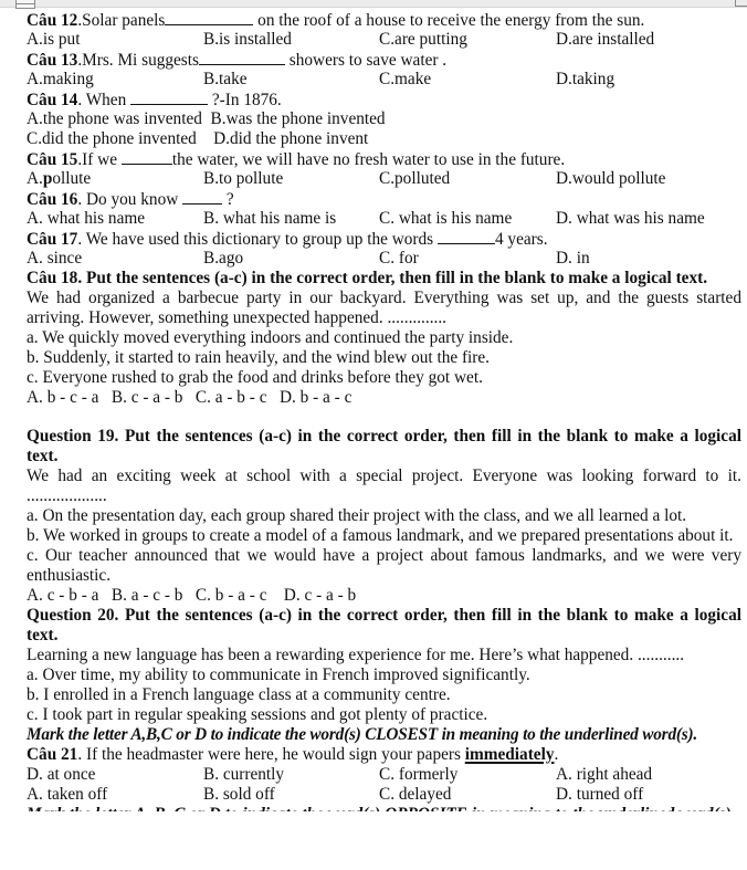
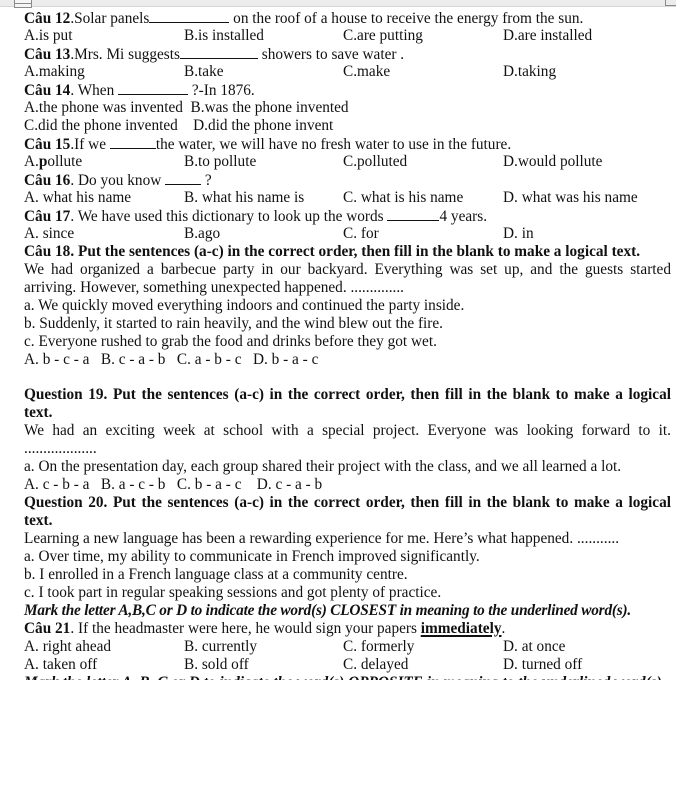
  Câu 12.Solar panels on the roof of a house to receive the energy from the sun.
  A.is put
  B.is installed
  C.are putting
  D.are installed
  Câu 13.Mrs. Mi suggests showers to save water .
  A.making
  B.take
  C.make
  D.taking
  Câu 14. When ?-In 1876.
  A.the phone was invented B.was the phone invented
  C.did the phone invented D.did the phone invent
  Câu 15.If we the water, we will have no fresh water to use in the future.
  A.pollute
  B.to pollute
  C.polluted
  D.would pollute
  Câu 16. Do you know ?
  A. what his name
  B. what his name is
  C. what is his name
  D. what was his name
- Câu 17. We have used this dictionary to group up the words 4 years.
+ Câu 17. We have used this dictionary to look up the words 4 years.
  A. since
  B.ago
  C. for
  D. in
  Câu 18. Put the sentences (a-c) in the correct order, then fill in the blank to make a logical text.
  We had organized a barbecue party in our backyard. Everything was set up, and the guests started arriving. However, something unexpected happened. ..............
  a. We quickly moved everything indoors and continued the party inside.
  b. Suddenly, it started to rain heavily, and the wind blew out the fire.
  c. Everyone rushed to grab the food and drinks before they got wet.
  A. b - c - a B. c - a - b C. a - b - c D. b - a - c
  Question 19. Put the sentences (a-c) in the correct order, then fill in the blank to make a logical text.
  We had an exciting week at school with a special project. Everyone was looking forward to it. ...................
  a. On the presentation day, each group shared their project with the class, and we all learned a lot.
- b. We worked in groups to create a model of a famous landmark, and we prepared presentations about it.
- c. Our teacher announced that we would have a project about famous landmarks, and we were very enthusiastic.
  A. c - b - a B. a - c - b C. b - a - c D. c - a - b
  Question 20. Put the sentences (a-c) in the correct order, then fill in the blank to make a logical text.
  Learning a new language has been a rewarding experience for me. Here’s what happened. ...........
  a. Over time, my ability to communicate in French improved significantly.
  b. I enrolled in a French language class at a community centre.
  c. I took part in regular speaking sessions and got plenty of practice.
  Mark the letter A,B,C or D to indicate the word(s) CLOSEST in meaning to the underlined word(s).
  Câu 21. If the headmaster were here, he would sign your papers immediately.
- D. at once
+ A. right ahead
  B. currently
  C. formerly
- A. right ahead
+ D. at once
  A. taken off
  B. sold off
  C. delayed
  D. turned off
